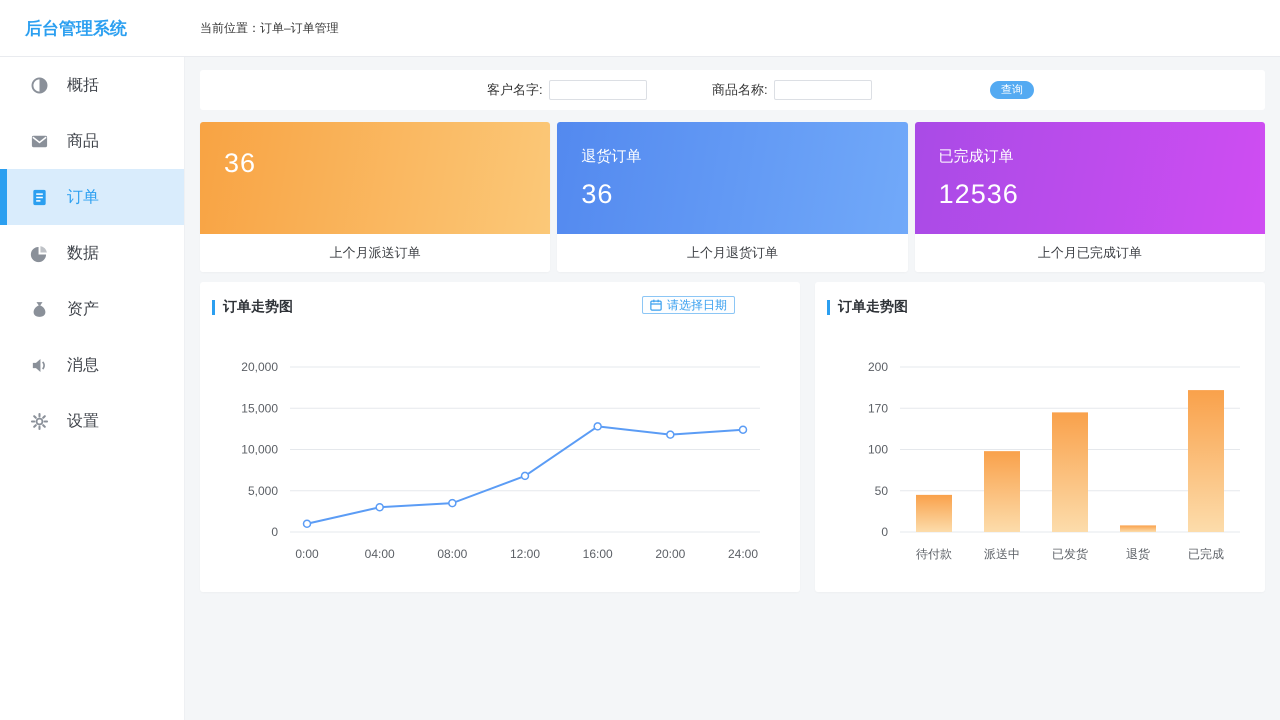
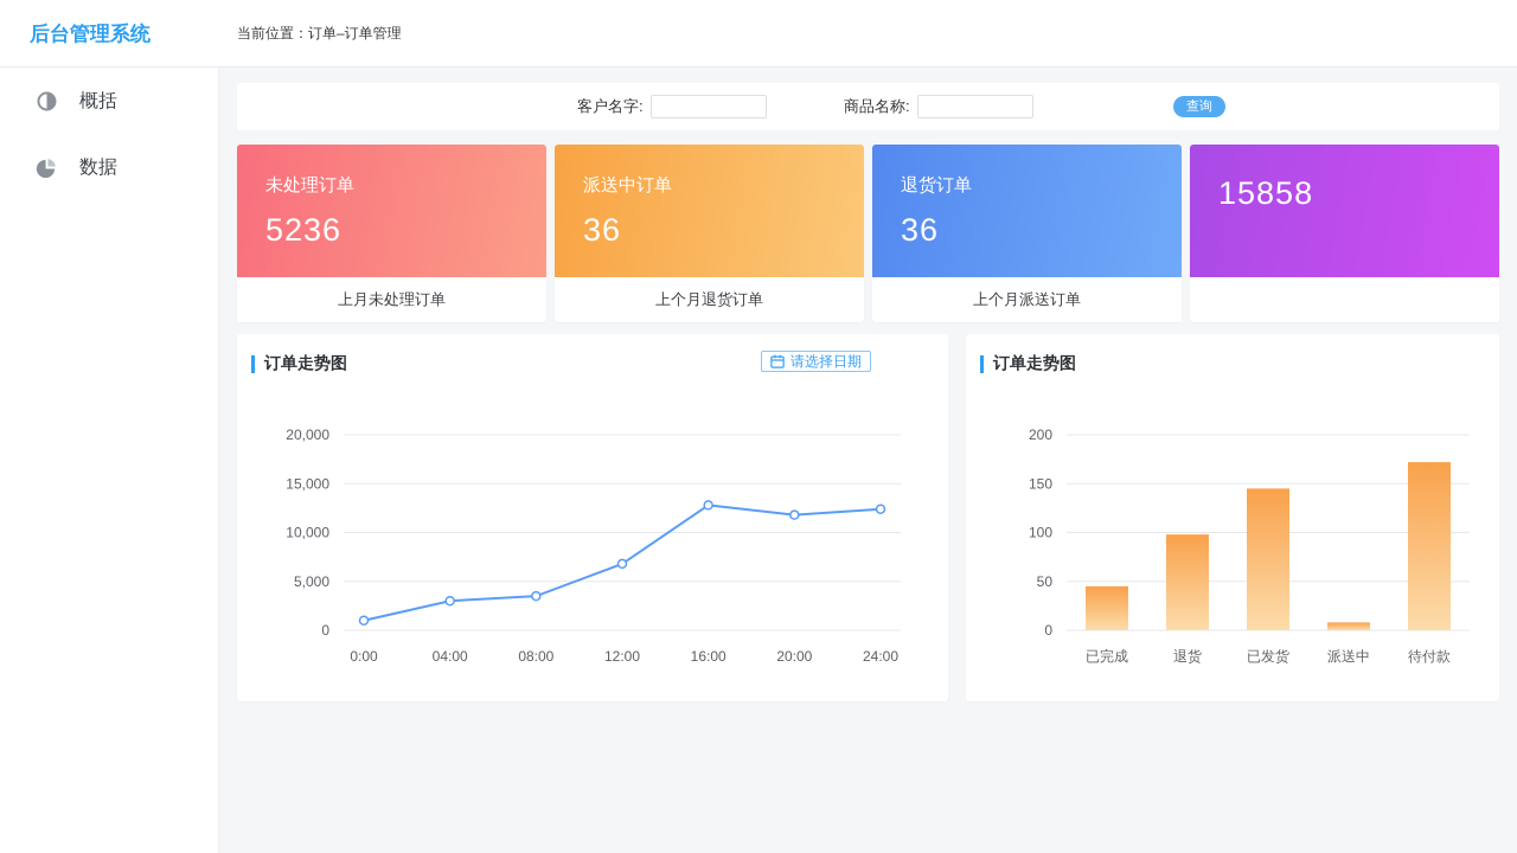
  后台管理系统
  当前位置：订单–订单管理
  概括
- 商品
- 订单
  数据
- 资产
- 消息
- 设置
  客户名字:
  商品名称:
  查询
+ 未处理订单
+ 5236
+ 上月未处理订单
+ 派送中订单
  36
- 上个月派送订单
+ 上个月退货订单
  退货订单
  36
- 上个月退货订单
+ 上个月派送订单
- 已完成订单
- 12536
+ 15858
- 上个月已完成订单
  订单走势图
  请选择日期
  0
  5,000
  10,000
  15,000
  20,000
  0:00
  04:00
  08:00
  12:00
  16:00
  20:00
  24:00
  订单走势图
  0
  50
  100
- 170
+ 150
  200
- 待付款
+ 已完成
- 派送中
+ 退货
  已发货
- 退货
+ 派送中
- 已完成
+ 待付款
